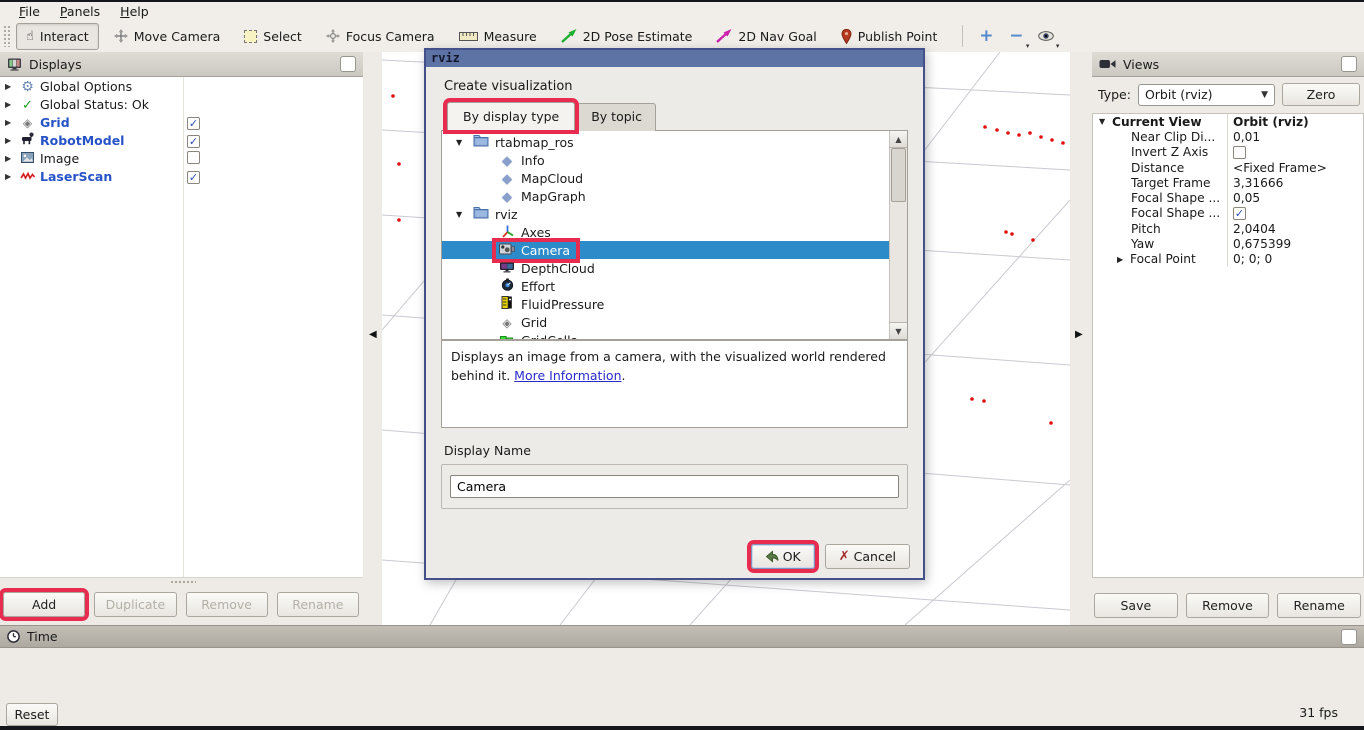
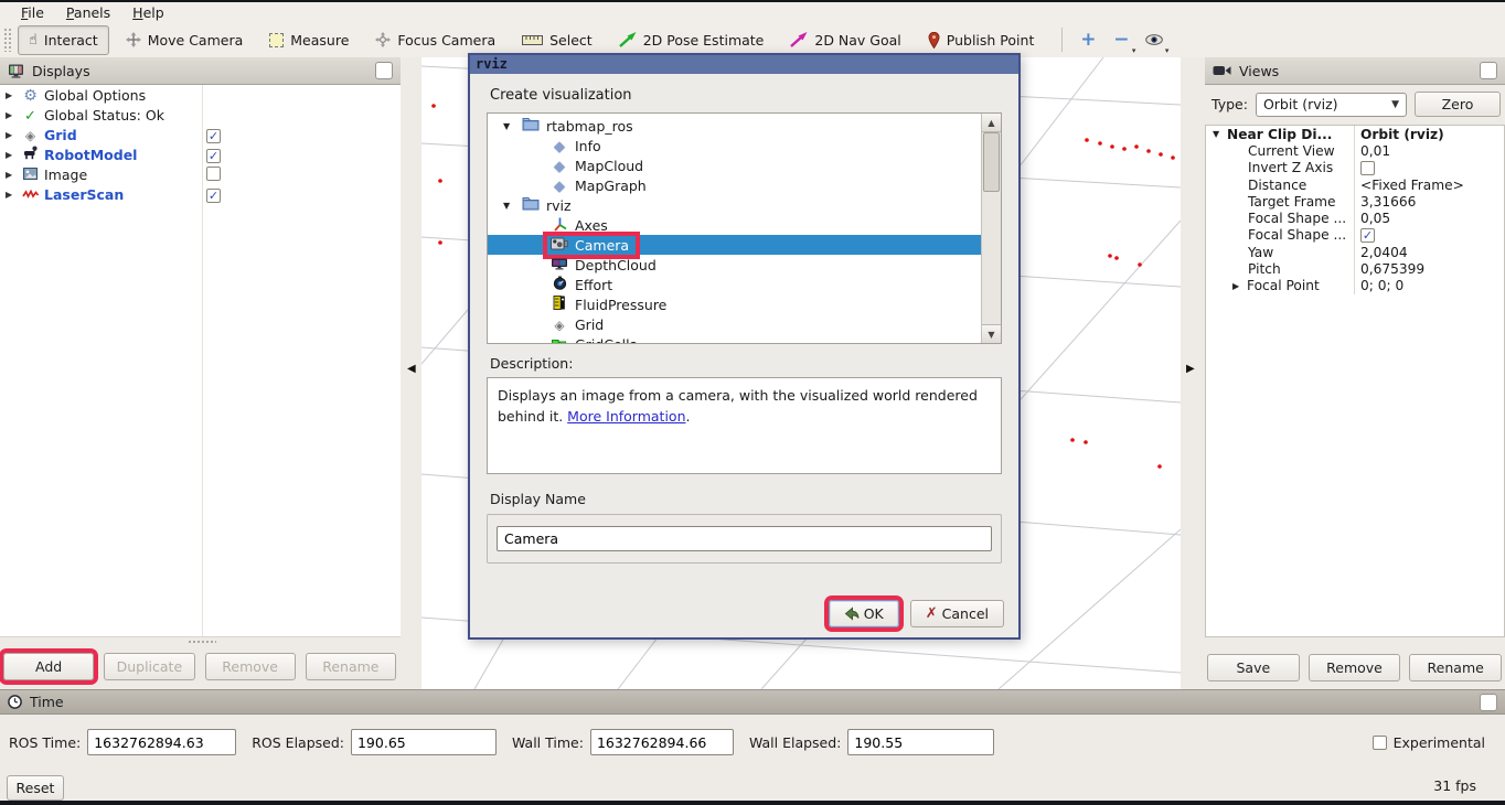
  File
  Panels
  Help
  ☝
  Interact
  Move Camera
- Select
+ Measure
  Focus Camera
- Measure
+ Select
  2D Pose Estimate
  2D Nav Goal
  Publish Point
  +
  −
  ▾
  ▾
  Displays
  ▶
  ⚙
  Global Options
  ▶
  ✓
  Global Status: Ok
  ▶
  ◈
  Grid
  ✓
  ▶
  RobotModel
  ✓
  ▶
  Image
  ▶
  LaserScan
  ✓
  Add
  Duplicate
  Remove
  Rename
  ◀
  ▶
  Views
  Type:
  Orbit (rviz)
  ▼
  Zero
  ▼
- Current View
+ Near Clip Di...
  Orbit (rviz)
- Near Clip Di...
+ Current View
  0,01
  Invert Z Axis
  Distance
  <Fixed Frame>
  Target Frame
  3,31666
  Focal Shape ...
  0,05
  Focal Shape ...
  ✓
- Pitch
+ Yaw
  2,0404
- Yaw
+ Pitch
  0,675399
  ▶
  Focal Point
  0; 0; 0
  Save
  Remove
  Rename
  Time
+ ROS Time:
+ 1632762894.63
+ ROS Elapsed:
+ 190.65
+ Wall Time:
+ 1632762894.66
+ Wall Elapsed:
+ 190.55
+ Experimental
  Reset
  31 fps
  rviz
  Create visualization
- By display type
- By topic
  ▼
  rtabmap_ros
  ◆
  Info
  ◆
  MapCloud
  ◆
  MapGraph
  ▼
  rviz
  Axes
  Camera
  DepthCloud
  Effort
  FluidPressure
  ◈
  Grid
  ▲
  ▼
+ Description:
  Displays an image from a camera, with the visualized world rendered behind it. More Information.
  Display Name
  Camera
  OK
  ✗
  Cancel
